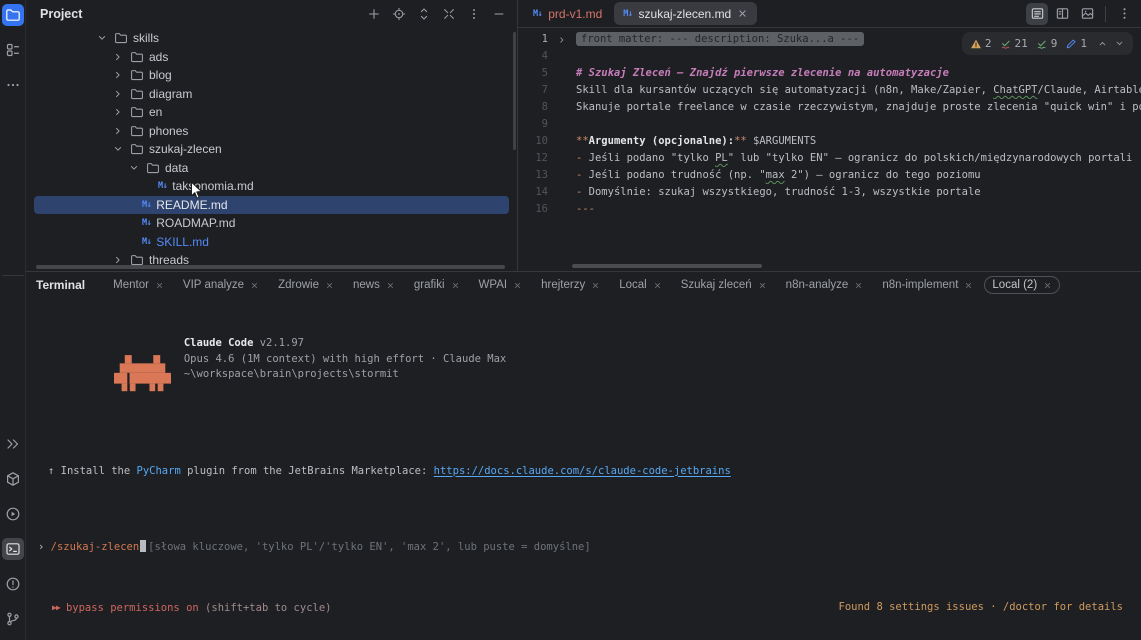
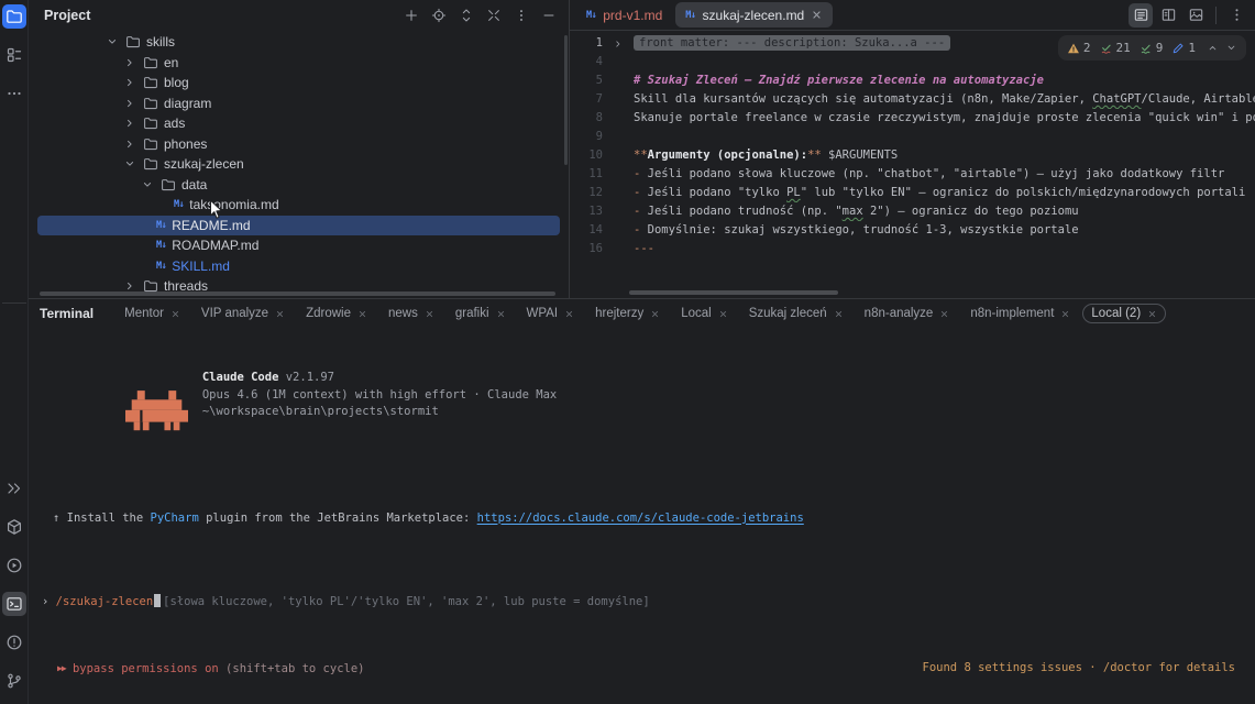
  Project
  skills
- ads
+ en
  blog
  diagram
- en
+ ads
  phones
  szukaj-zlecen
  data
  M↓
  takonomia.md
  M↓
  README.md
  M↓
  ROADMAP.md
  M↓
  SKILL.md
  threads
  M↓
  prd-v1.md
  M↓
  szukaj-zlecen.md
  1
  front matter: --- description: Szuka...a ---
  4
  5
  # Szukaj Zleceń — Znajdź pierwsze zlecenie na automatyzacje
  7
  Skill dla kursantów uczących się automatyzacji (n8n, Make/Zapier, ChatGPT/Claude, Airtabl
  8
  Skanuje portale freelance w czasie rzeczywistym, znajduje proste zlecenia "quick win" i p
  9
  10
  **Argumenty (opcjonalne):** $ARGUMENTS
+ 11
+ - Jeśli podano słowa kluczowe (np. "chatbot", "airtable") — użyj jako dodatkowy filtr
  12
  - Jeśli podano "tylko PL" lub "tylko EN" — ogranicz do polskich/międzynarodowych portali
  13
  - Jeśli podano trudność (np. "max 2") — ogranicz do tego poziomu
  14
  - Domyślnie: szukaj wszystkiego, trudność 1-3, wszystkie portale
  16
  ---
  2
  21
  9
  1
  Terminal
  Mentor
  VIP analyze
  Zdrowie
  news
  grafiki
  WPAI
  hrejterzy
  Local
  Szukaj zleceń
  n8n-analyze
  n8n-implement
  Local (2)
  Claude Code v2.1.97 Opus 4.6 (1M context) with high effort · Claude Max ~\workspace\brain\projects\stormit
  ↑ Install the PyCharm plugin from the JetBrains Marketplace: https://docs.claude.com/s/claude-code-jetbrains
  › /szukaj-zlecen [słowa kluczowe, 'tylko PL'/'tylko EN', 'max 2', lub puste = domyślne]
  ▶▶ bypass permissions on (shift+tab to cycle)
  Found 8 settings issues · /doctor for details
